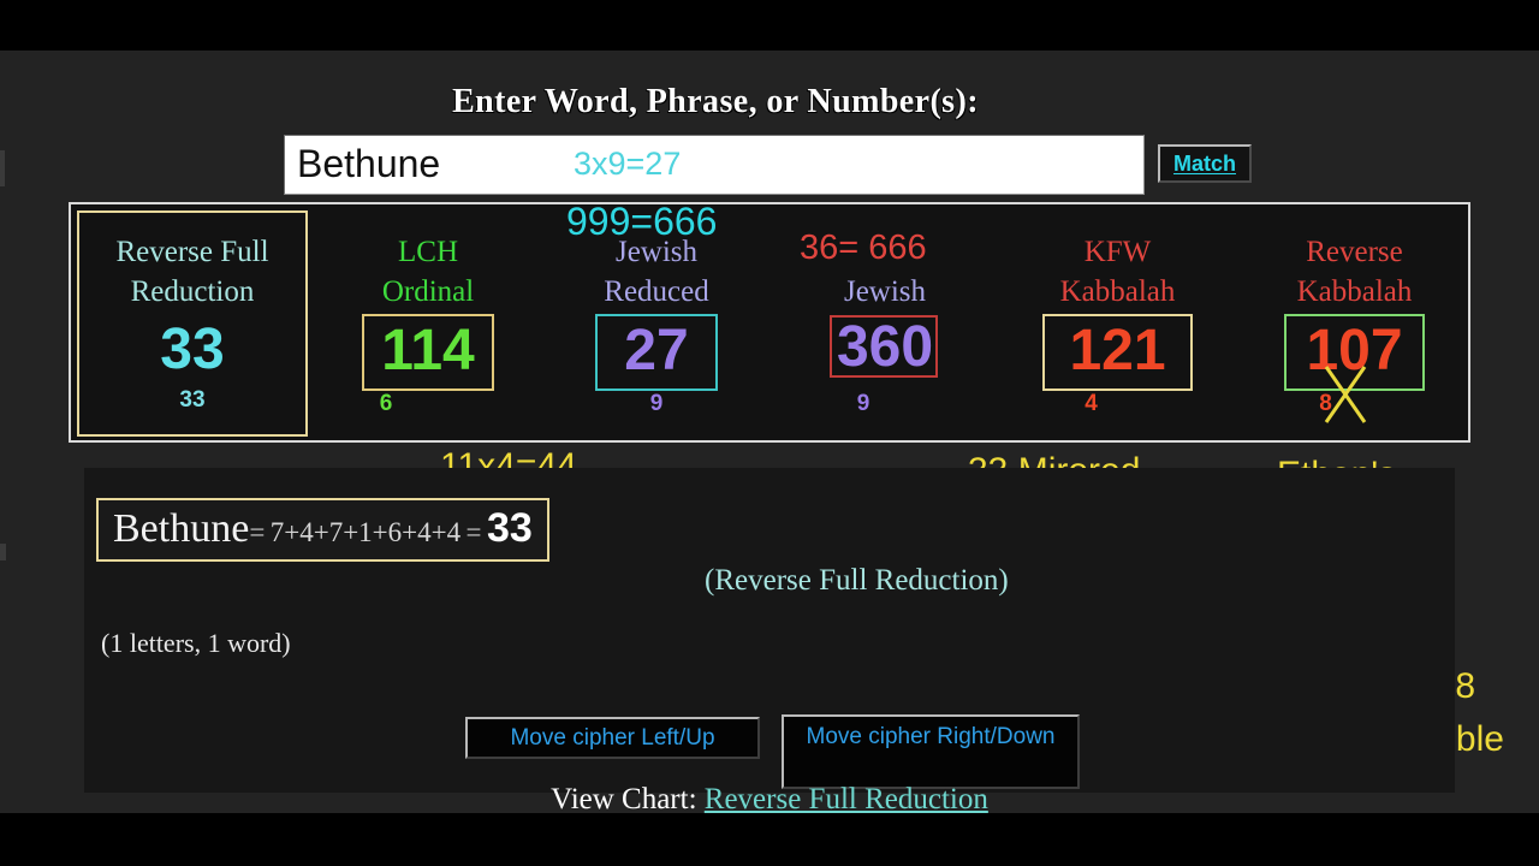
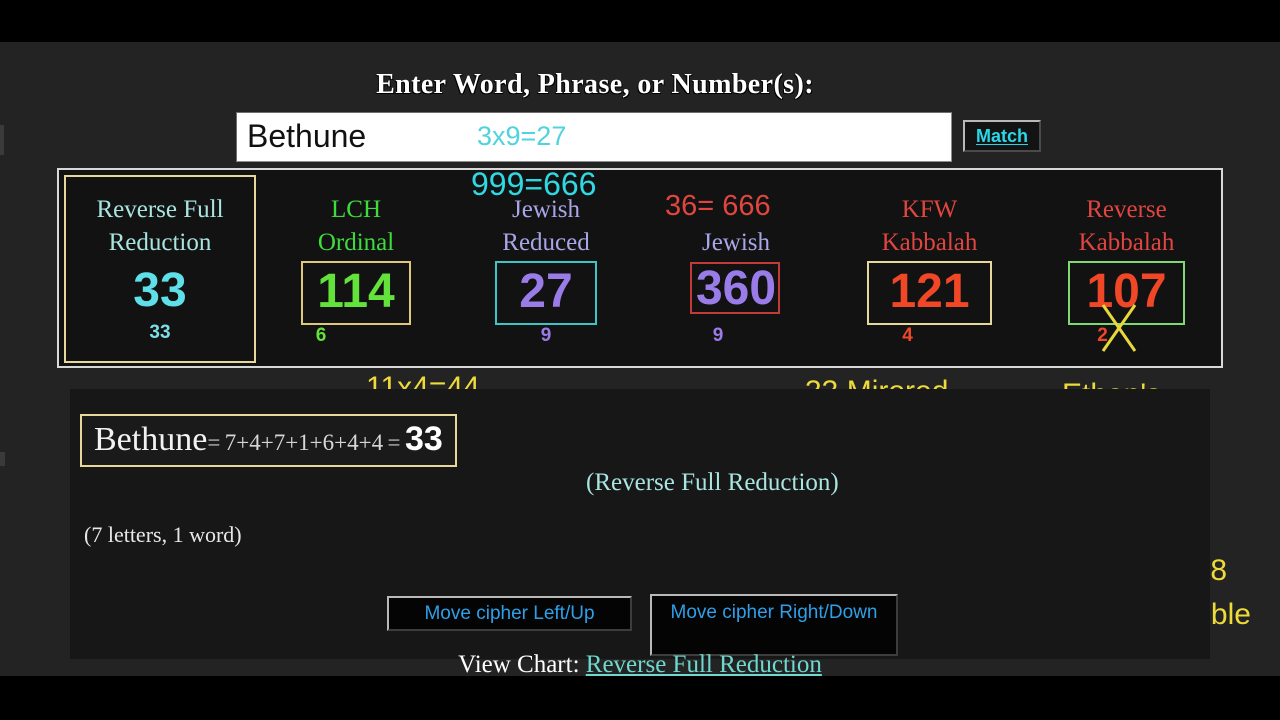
  Enter Word, Phrase, or Number(s):
  Bethune
  3x9=27
  Match
  Reverse Full
  Reduction
  33
  33
  LCH
  Ordinal
  114
  6
  Jewish
  Reduced
  27
  9
  Jewish
  360
  9
  KFW
  Kabbalah
  121
  4
  Reverse
  Kabbalah
  107
- 8
+ 2
  999=666
  36= 666
  11x4=44
  Bethune= 7+4+7+1+6+4+4 = 33
  (Reverse Full Reduction)
- (1 letters, 1 word)
+ (7 letters, 1 word)
  Move cipher Left/Up
  Move cipher Right/Down
  View Chart: Reverse Full Reduction
